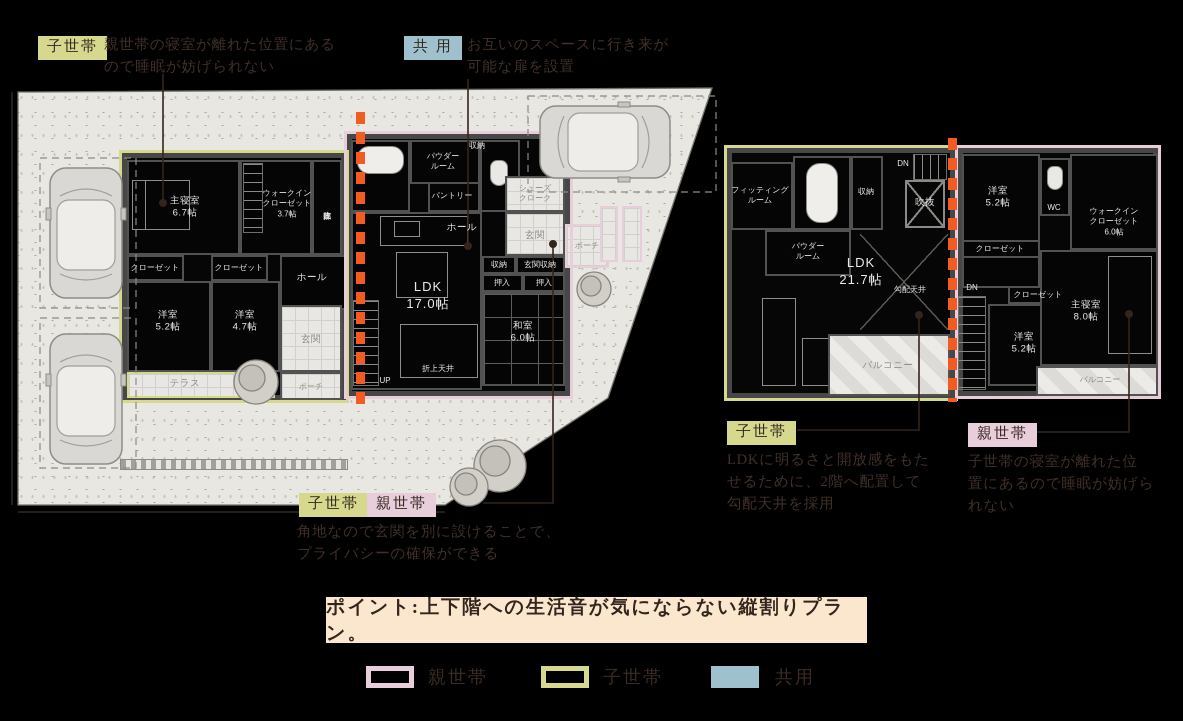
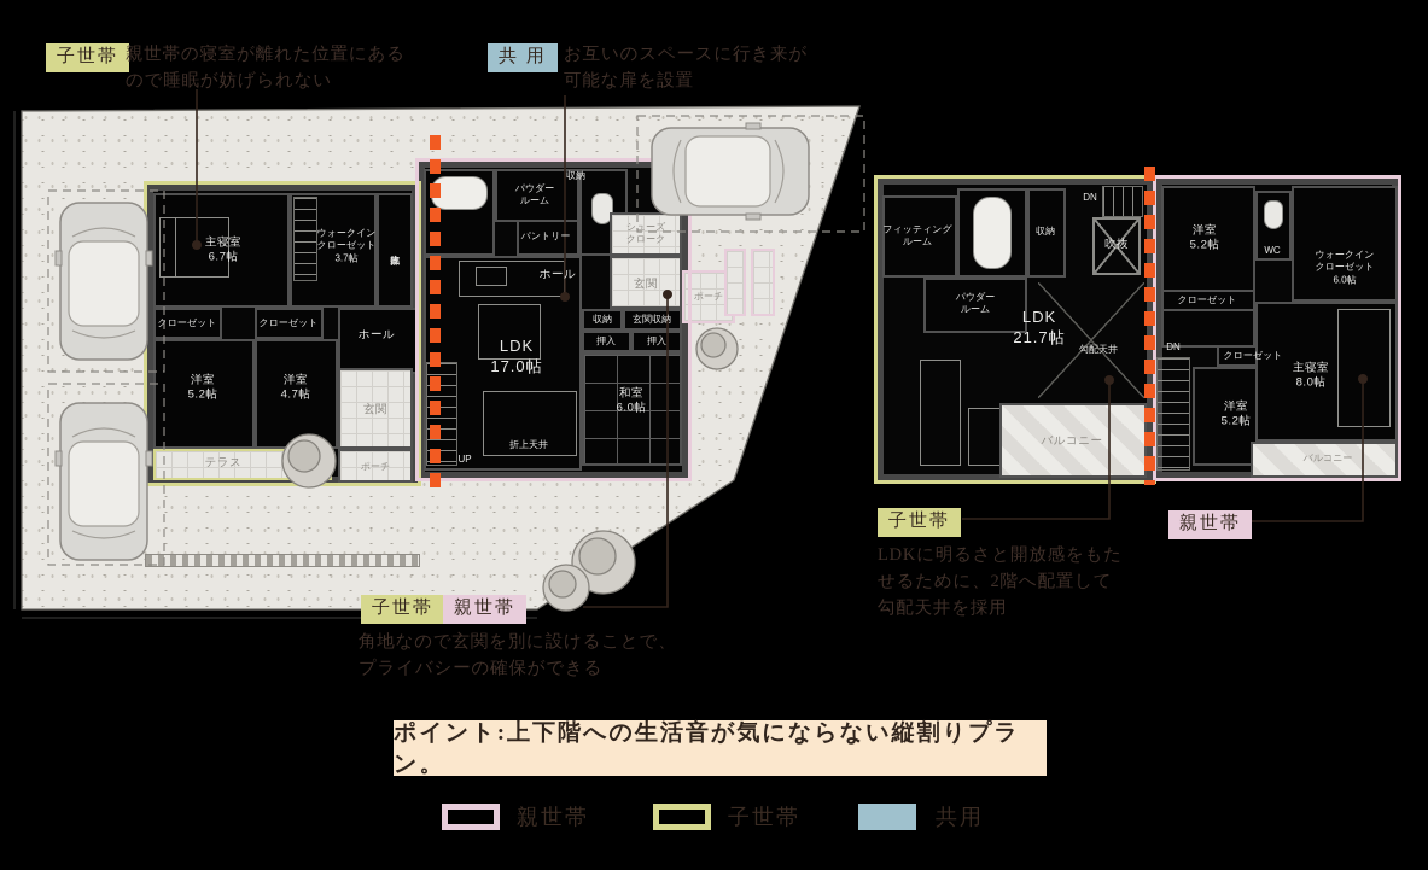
  主寝室
  6.7帖
  ウォークイン
  クローゼット
  3.7帖
  ホール
  クローゼット
  クローゼット
  洋室
  5.2帖
  洋室
  4.7帖
  玄関
  ポーチ
  テラス
  パウダー
  ルーム
  収納
  パントリー
  ホール
  シューズ
  クローク
  玄関
  ポーチ
  収納
  玄関収納
  押入
  押入
  LDK
  17.0帖
  和室
  6.0帖
  折上天井
  UP
  フィッティング
  ルーム
  パウダー
  ルーム
  収納
  DN
  吹抜
  LDK
  21.7帖
  勾配天井
  バルコニー
  洋室
  5.2帖
  WC
  ウォークイン
  クローゼット
  6.0帖
  クローゼット
  クローゼット
  DN
  洋室
  5.2帖
  主寝室
  8.0帖
  バルコニー
  子世帯
  親世帯の寝室が離れた位置にある
  ので睡眠が妨げられない
  共 用
  お互いのスペースに行き来が
  可能な扉を設置
  子世帯
  親世帯
  角地なので玄関を別に設けることで、
  プライバシーの確保ができる
  子世帯
  LDKに明るさと開放感をもた
  せるために、2階へ配置して
  勾配天井を採用
  親世帯
- 子世帯の寝室が離れた位
- 置にあるので睡眠が妨げら
- れない
  ポイント:上下階への生活音が気にならない縦割りプラン。
  親世帯
  子世帯
  共用
